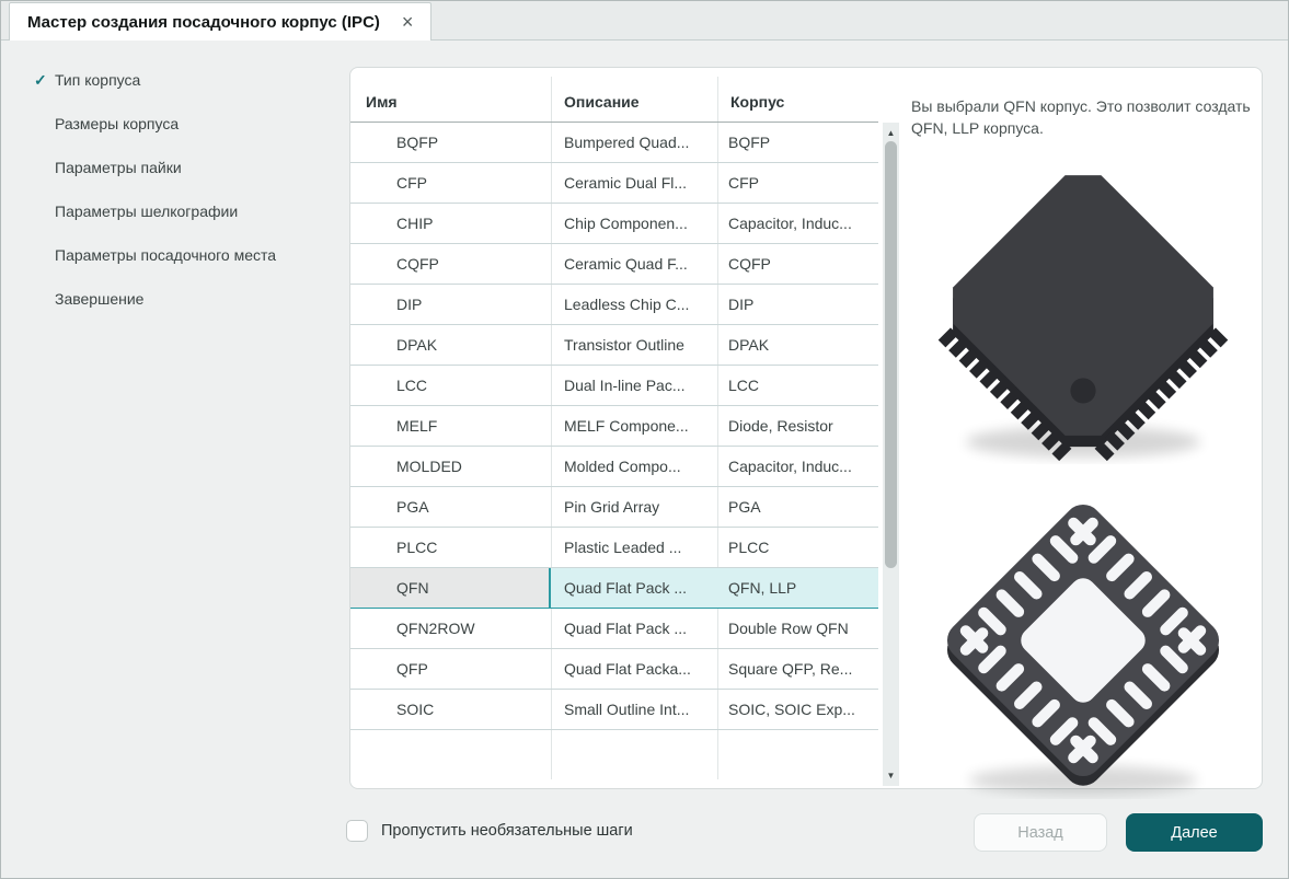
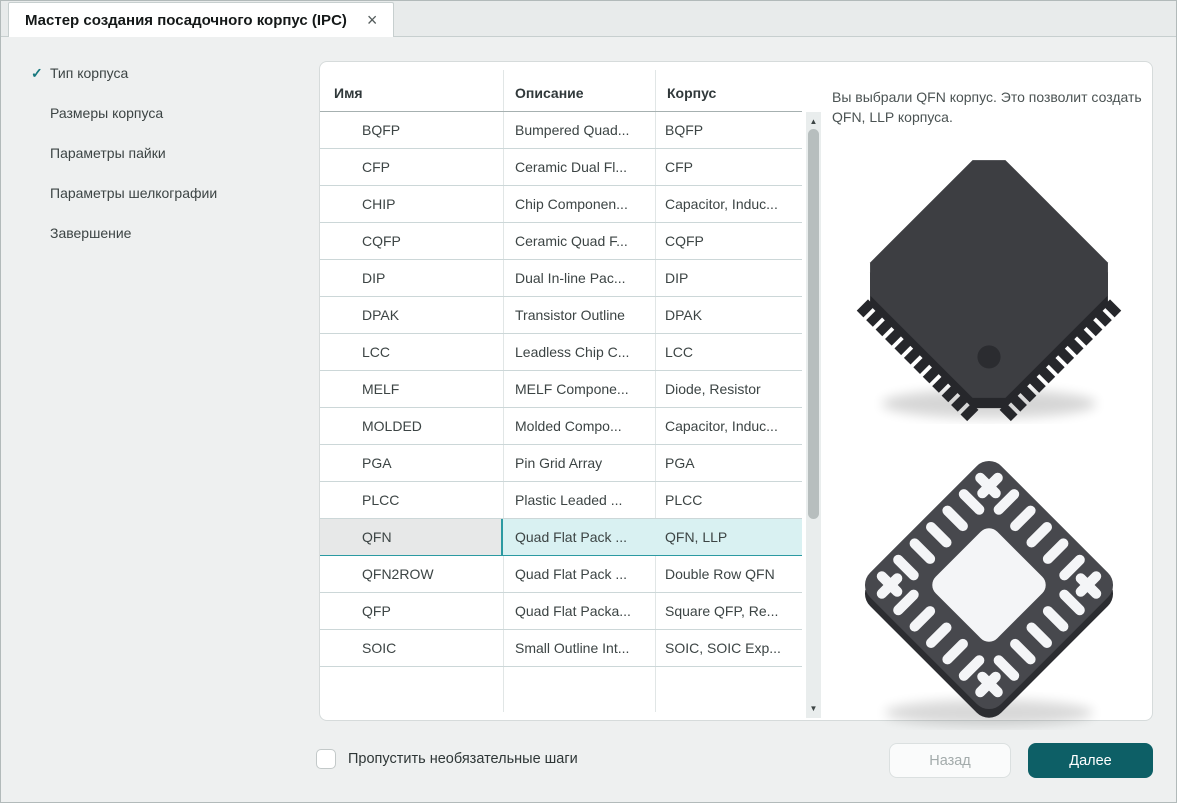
  Мастер создания посадочного корпус (IPC)
  ×
  ✓
  Тип корпуса
  Размеры корпуса
  Параметры пайки
  Параметры шелкографии
- Параметры посадочного места
  Завершение
  Имя
  Описание
  Корпус
  BQFP
  Bumpered Quad...
  BQFP
  CFP
  Ceramic Dual Fl...
  CFP
  CHIP
  Chip Componen...
  Capacitor, Induc...
  CQFP
  Ceramic Quad F...
  CQFP
  DIP
- Leadless Chip C...
+ Dual In-line Pac...
  DIP
  DPAK
  Transistor Outline
  DPAK
  LCC
- Dual In-line Pac...
+ Leadless Chip C...
  LCC
  MELF
  MELF Compone...
  Diode, Resistor
  MOLDED
  Molded Compo...
  Capacitor, Induc...
  PGA
  Pin Grid Array
  PGA
  PLCC
  Plastic Leaded ...
  PLCC
  QFN
  Quad Flat Pack ...
  QFN, LLP
  QFN2ROW
  Quad Flat Pack ...
  Double Row QFN
  QFP
  Quad Flat Packa...
  Square QFP, Re...
  SOIC
  Small Outline Int...
  SOIC, SOIC Exp...
  ▲
  ▼
  Вы выбрали QFN корпус. Это позволит создать QFN, LLP корпуса.
  Пропустить необязательные шаги
  Назад
  Далее
